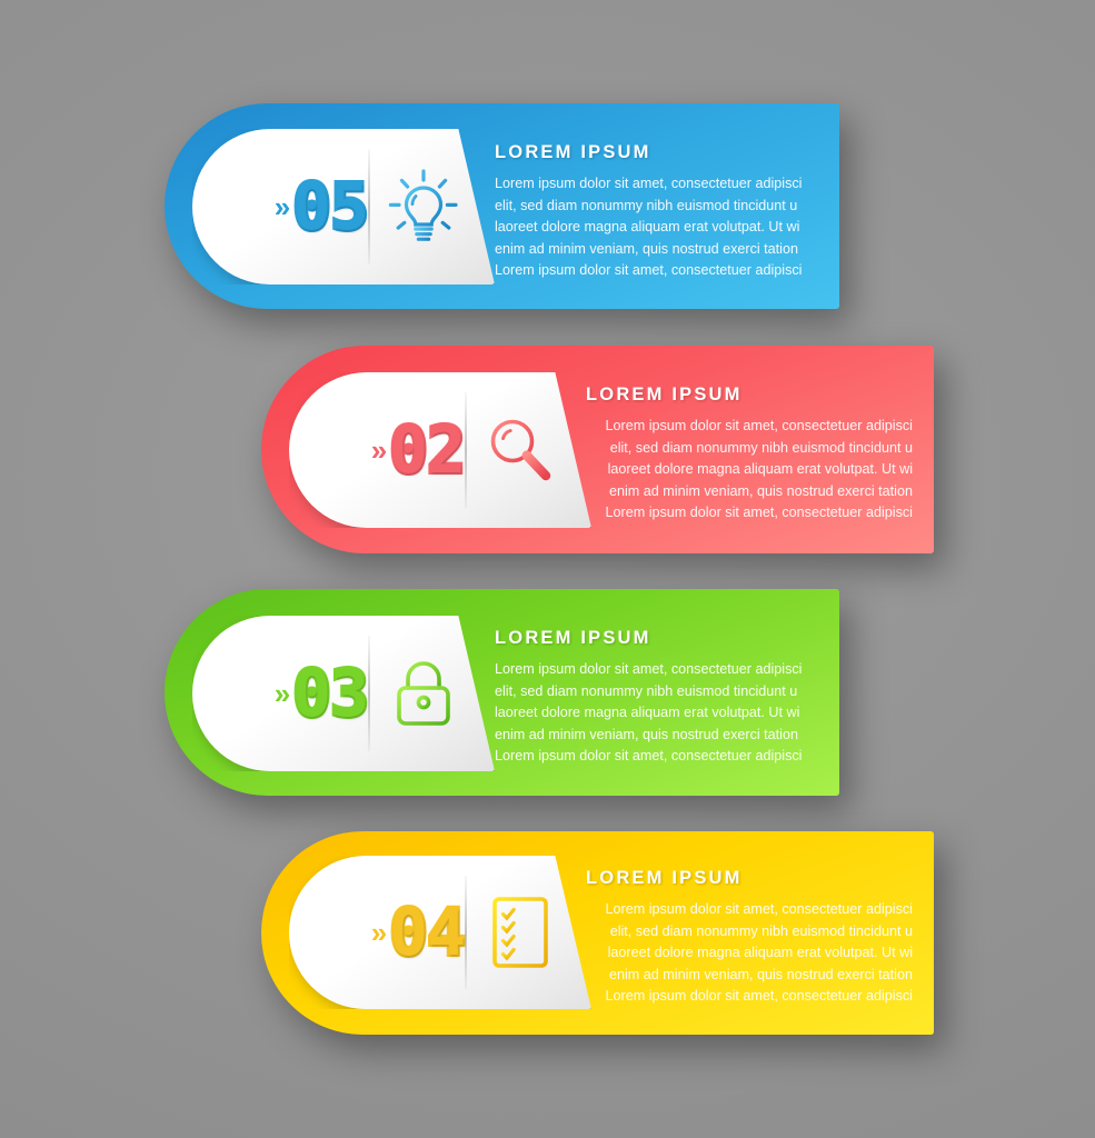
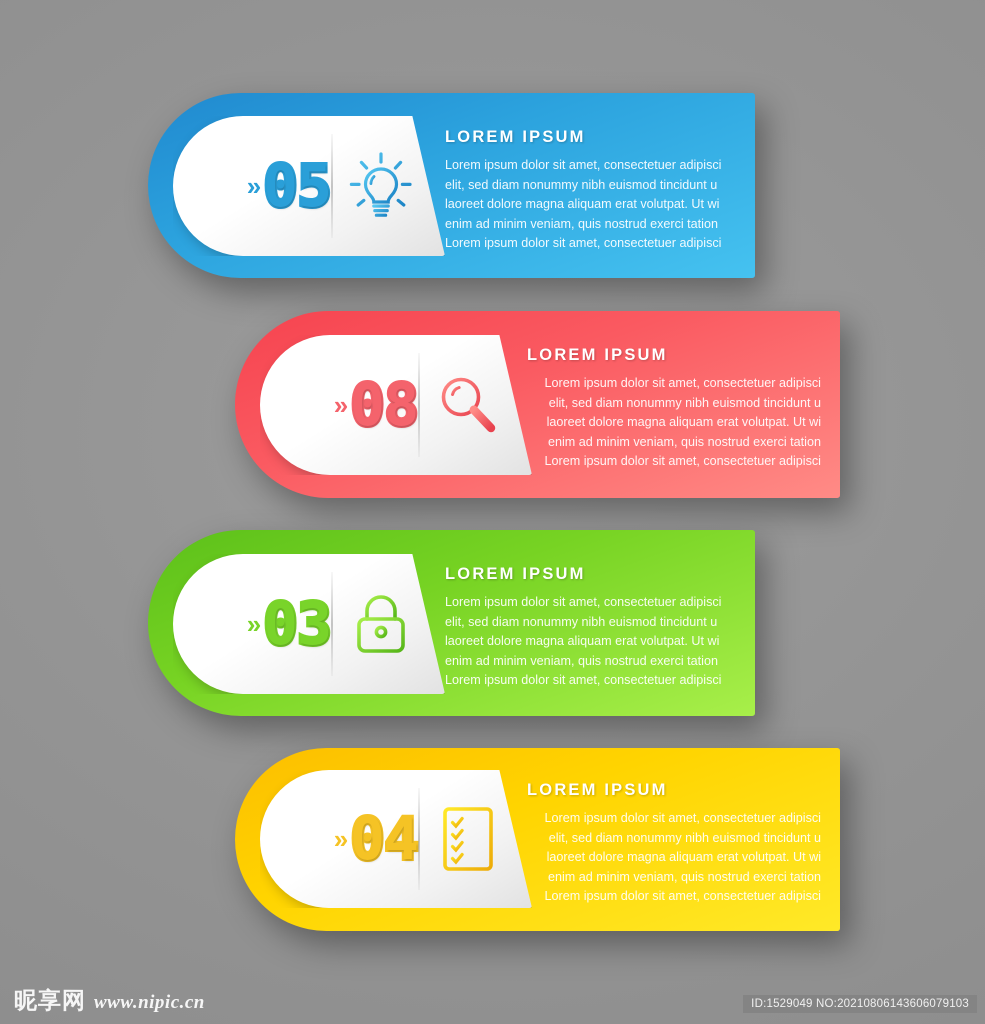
  »
  05
  LOREM IPSUM
  Lorem ipsum dolor sit amet, consectetuer adipisci
  elit, sed diam nonummy nibh euismod tincidunt u
  laoreet dolore magna aliquam erat volutpat. Ut wi
  enim ad minim veniam, quis nostrud exerci tation
  Lorem ipsum dolor sit amet, consectetuer adipisci
  »
- 02
+ 08
  LOREM IPSUM
  Lorem ipsum dolor sit amet, consectetuer adipisci
  elit, sed diam nonummy nibh euismod tincidunt u
  laoreet dolore magna aliquam erat volutpat. Ut wi
  enim ad minim veniam, quis nostrud exerci tation
  Lorem ipsum dolor sit amet, consectetuer adipisci
  »
  03
  LOREM IPSUM
  Lorem ipsum dolor sit amet, consectetuer adipisci
  elit, sed diam nonummy nibh euismod tincidunt u
  laoreet dolore magna aliquam erat volutpat. Ut wi
  enim ad minim veniam, quis nostrud exerci tation
  Lorem ipsum dolor sit amet, consectetuer adipisci
  »
  04
  LOREM IPSUM
  Lorem ipsum dolor sit amet, consectetuer adipisci
  elit, sed diam nonummy nibh euismod tincidunt u
  laoreet dolore magna aliquam erat volutpat. Ut wi
  enim ad minim veniam, quis nostrud exerci tation
  Lorem ipsum dolor sit amet, consectetuer adipisci
+ 昵享网
+ www.nipic.cn
+ ID:1529049 NO:20210806143606079103
